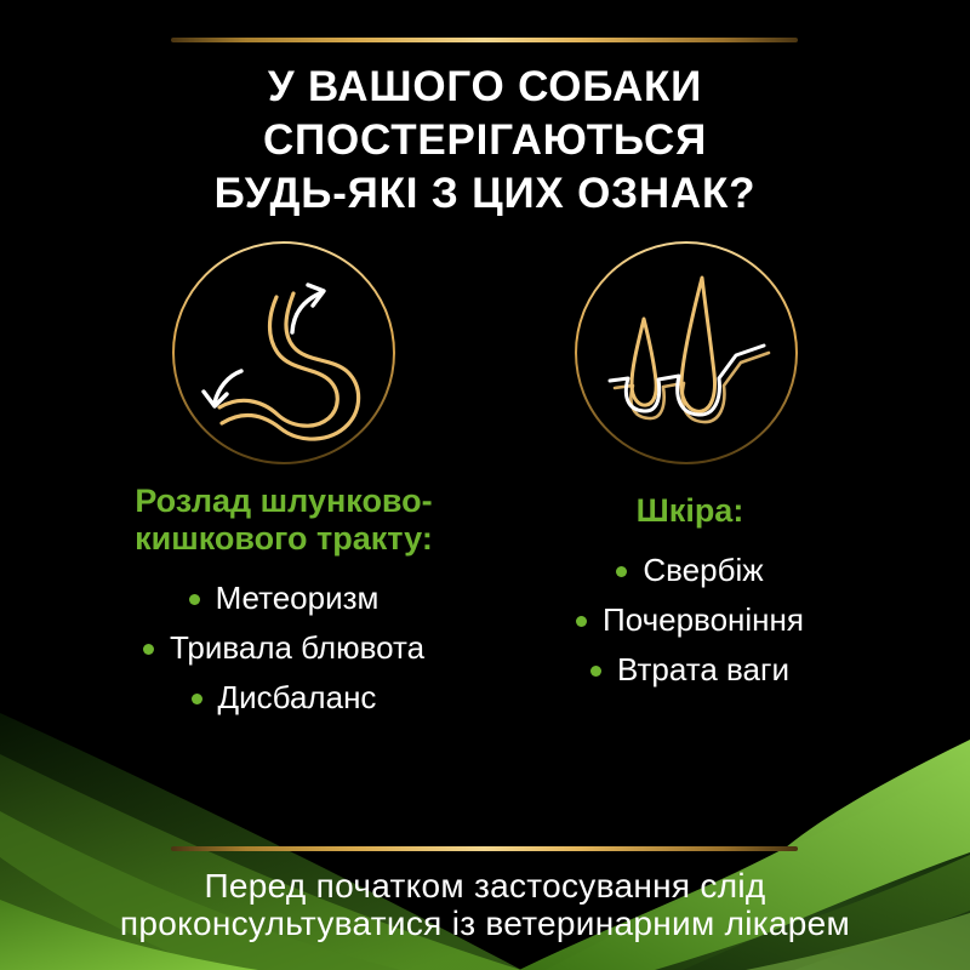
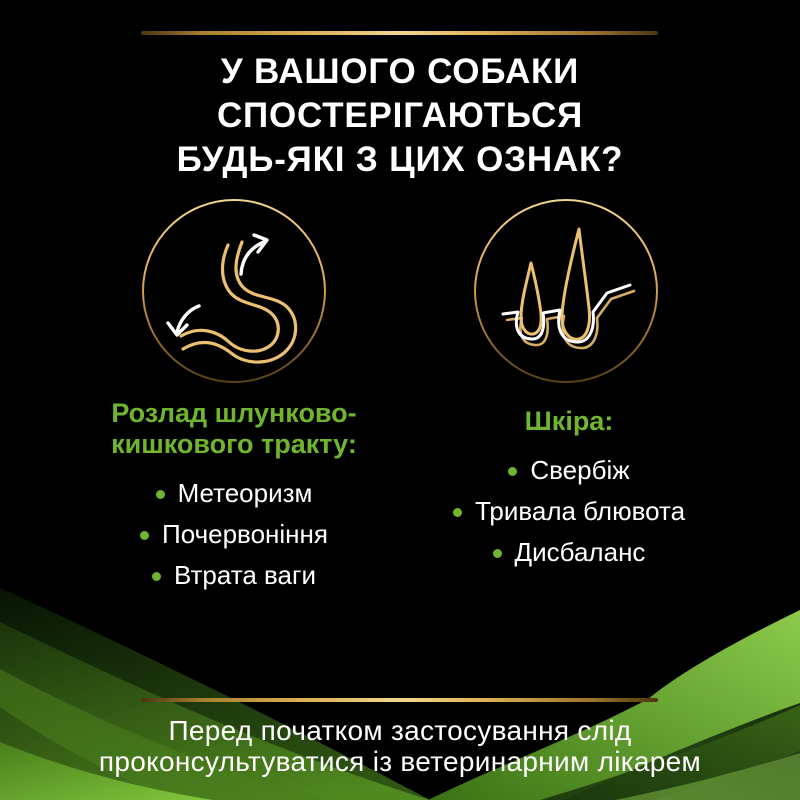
  У ВАШОГО СОБАКИ
  СПОСТЕРІГАЮТЬСЯ
  БУДЬ-ЯКІ З ЦИХ ОЗНАК?
  Розлад шлунково-
  кишкового тракту:
  Метеоризм
- Тривала блювота
+ Почервоніння
- Дисбаланс
+ Втрата ваги
  Шкіра:
  Свербіж
- Почервоніння
+ Тривала блювота
- Втрата ваги
+ Дисбаланс
  Перед початком застосування слід
  проконсультуватися із ветеринарним лікарем
